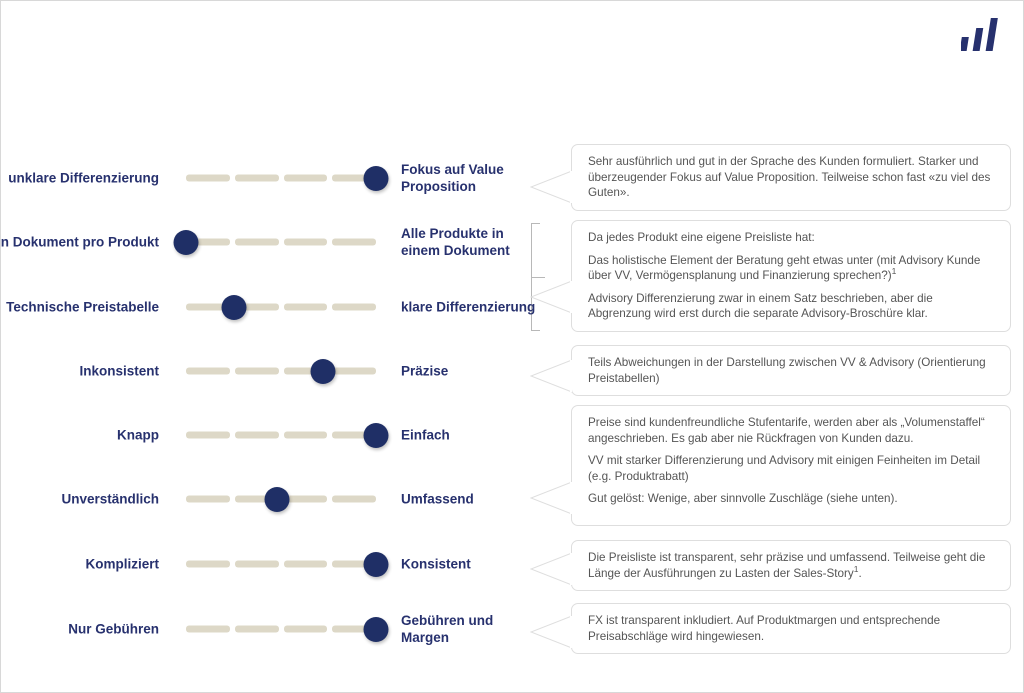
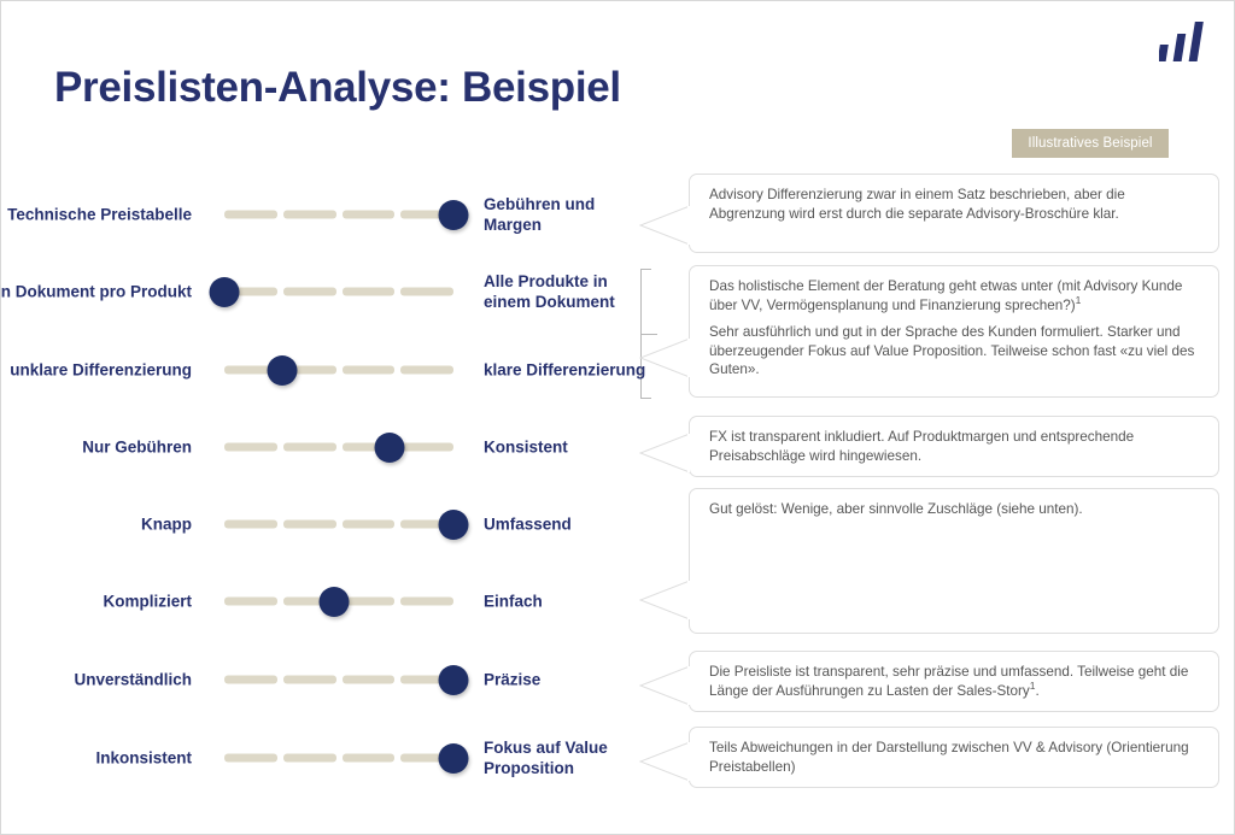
+ Preislisten-Analyse: Beispiel
+ Illustratives Beispiel
- unklare Differenzierung
+ Technische Preistabelle
- Fokus auf Value Proposition
+ Gebühren und Margen
  n Dokument pro Produkt
  Alle Produkte in einem Dokument
- Technische Preistabelle
+ unklare Differenzierung
  klare Differenzierung
- Inkonsistent
+ Nur Gebühren
- Präzise
+ Konsistent
  Knapp
- Einfach
+ Umfassend
- Unverständlich
+ Kompliziert
- Umfassend
+ Einfach
- Kompliziert
+ Unverständlich
- Konsistent
+ Präzise
- Nur Gebühren
+ Inkonsistent
- Gebühren und Margen
+ Fokus auf Value Proposition
- Sehr ausführlich und gut in der Sprache des Kunden formuliert. Starker und überzeugender Fokus auf Value Proposition. Teilweise schon fast «zu viel des Guten».
+ Advisory Differenzierung zwar in einem Satz beschrieben, aber die Abgrenzung wird erst durch die separate Advisory-Broschüre klar.
- Da jedes Produkt eine eigene Preisliste hat:
  Das holistische Element der Beratung geht etwas unter (mit Advisory Kunde über VV, Vermögensplanung und Finanzierung sprechen?)1
- Advisory Differenzierung zwar in einem Satz beschrieben, aber die Abgrenzung wird erst durch die separate Advisory-Broschüre klar.
+ Sehr ausführlich und gut in der Sprache des Kunden formuliert. Starker und überzeugender Fokus auf Value Proposition. Teilweise schon fast «zu viel des Guten».
- Teils Abweichungen in der Darstellung zwischen VV & Advisory (Orientierung Preistabellen)
+ FX ist transparent inkludiert. Auf Produktmargen und entsprechende Preisabschläge wird hingewiesen.
- Preise sind kundenfreundliche Stufentarife, werden aber als „Volumenstaffel“ angeschrieben. Es gab aber nie Rückfragen von Kunden dazu.
- VV mit starker Differenzierung und Advisory mit einigen Feinheiten im Detail (e.g. Produktrabatt)
  Gut gelöst: Wenige, aber sinnvolle Zuschläge (siehe unten).
  Die Preisliste ist transparent, sehr präzise und umfassend. Teilweise geht die Länge der Ausführungen zu Lasten der Sales-Story1.
- FX ist transparent inkludiert. Auf Produktmargen und entsprechende Preisabschläge wird hingewiesen.
+ Teils Abweichungen in der Darstellung zwischen VV & Advisory (Orientierung Preistabellen)
